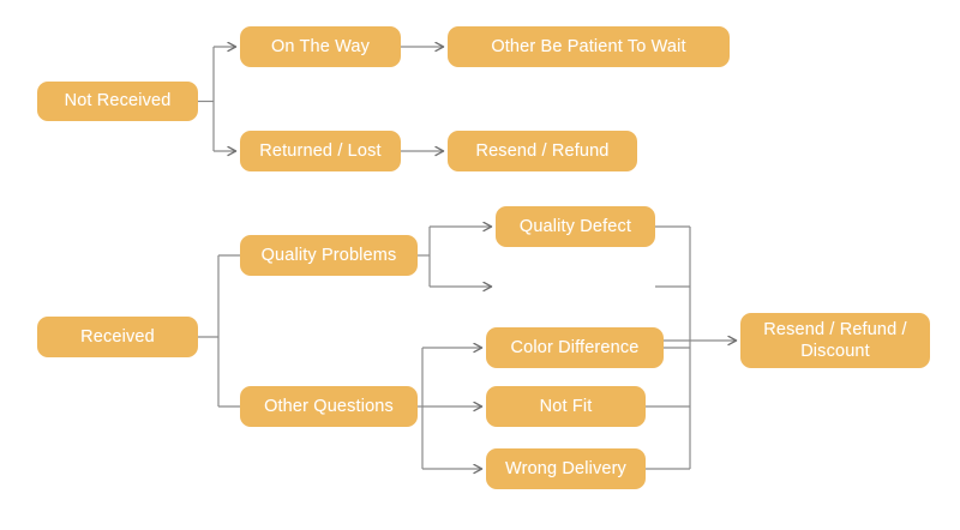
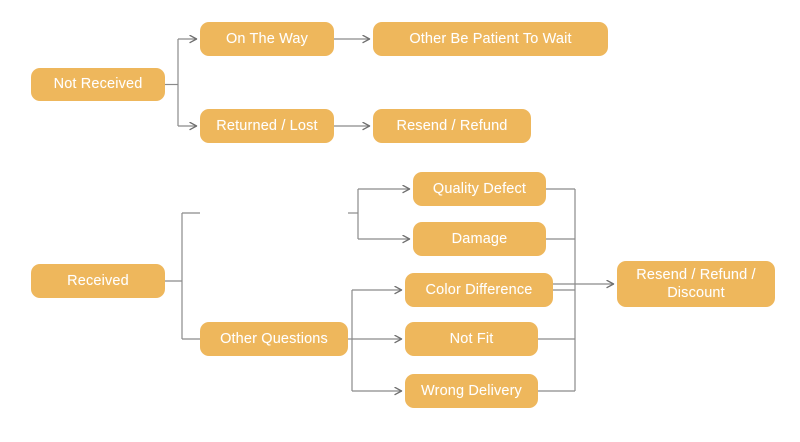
  Not Received
  On The Way
  Other Be Patient To Wait
  Returned / Lost
  Resend / Refund
  Received
- Quality Problems
  Other Questions
  Quality Defect
+ Damage
  Color Difference
  Not Fit
  Wrong Delivery
  Resend / Refund /
  Discount
